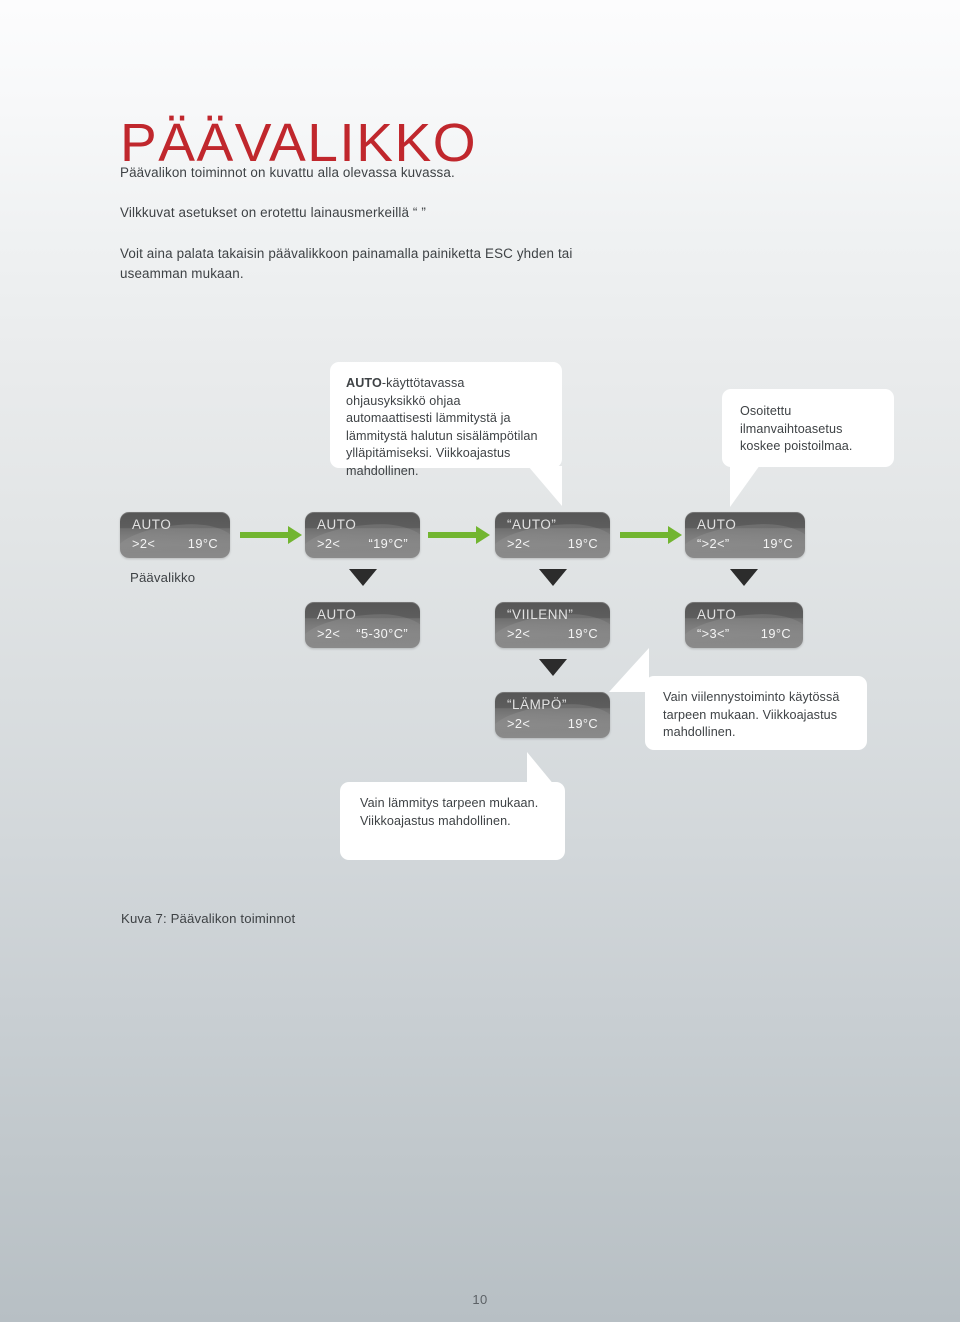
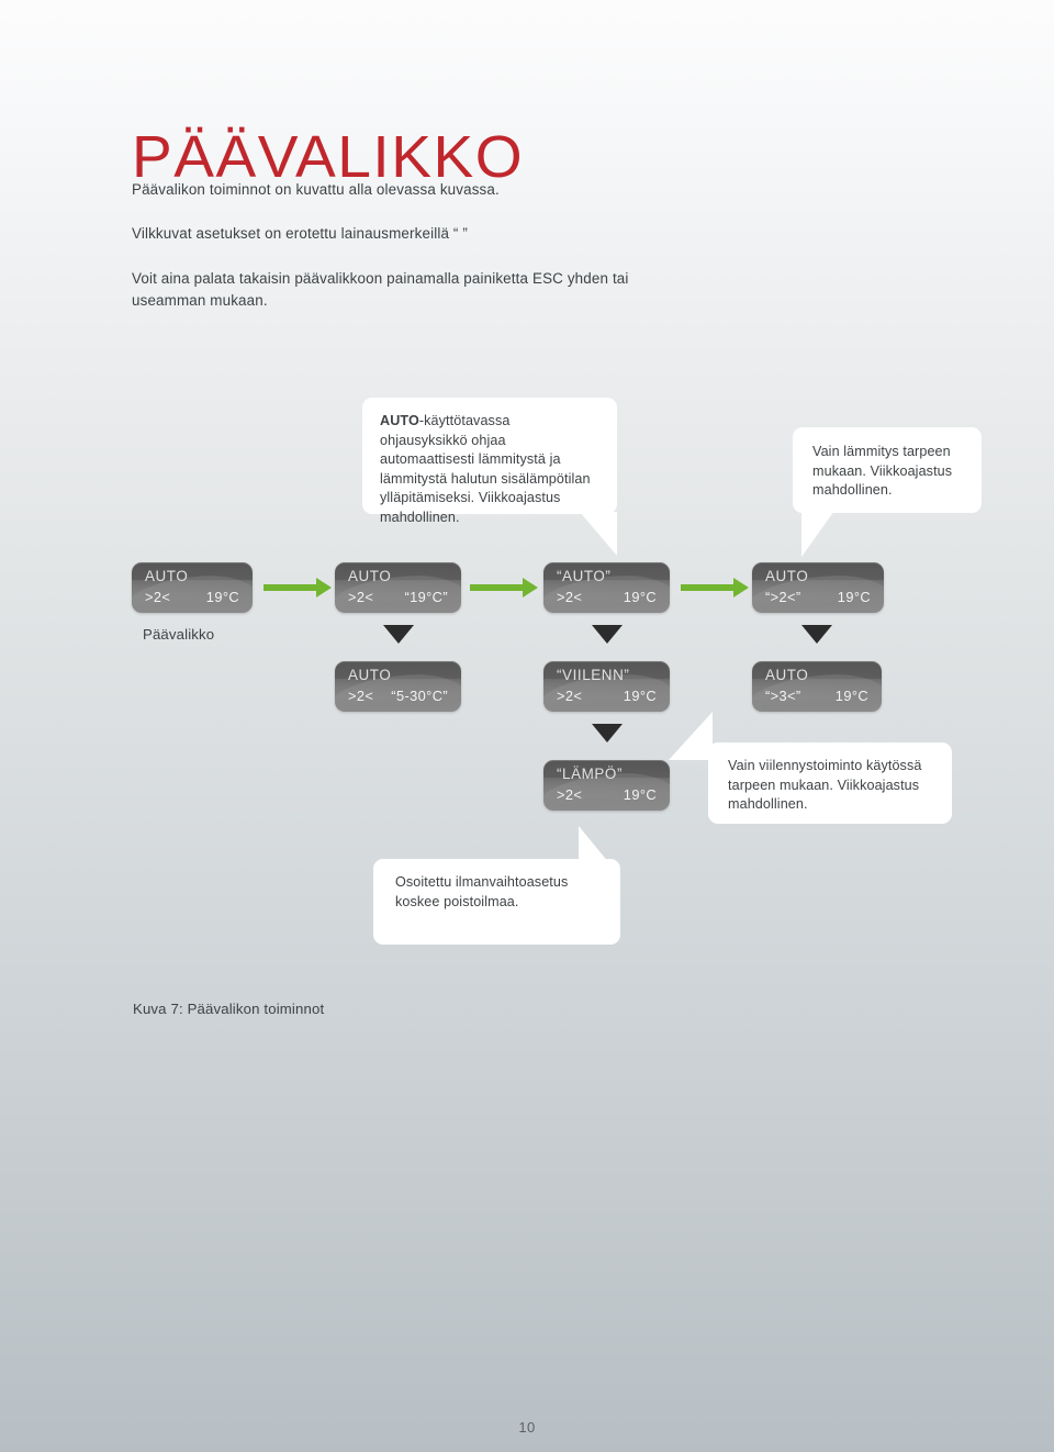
  PÄÄVALIKKO
  Päävalikon toiminnot on kuvattu alla olevassa kuvassa.
  Vilkkuvat asetukset on erotettu lainausmerkeillä “ ”
  Voit aina palata takaisin päävalikkoon painamalla painiketta ESC yhden tai useamman mukaan.
  AUTO-käyttötavassa ohjausyksikkö ohjaa automaattisesti lämmitystä ja lämmitystä halutun sisälämpötilan ylläpitämiseksi. Viikkoajastus mahdollinen.
- Osoitettu ilmanvaihtoasetus koskee poistoilmaa.
+ Vain lämmitys tarpeen mukaan. Viikkoajastus mahdollinen.
  Vain viilennystoiminto käytössä tarpeen mukaan. Viikkoajastus mahdollinen.
- Vain lämmitys tarpeen mukaan. Viikkoajastus mahdollinen.
+ Osoitettu ilmanvaihtoasetus koskee poistoilmaa.
  AUTO
  >2<
  19°C
  AUTO
  >2<
  “19°C”
  “AUTO”
  >2<
  19°C
  AUTO
  “>2<”
  19°C
  AUTO
  >2<
  “5-30°C”
  “VIILENN”
  >2<
  19°C
  AUTO
  “>3<”
  19°C
  “LÄMPÖ”
  >2<
  19°C
  Päävalikko
  Kuva 7: Päävalikon toiminnot
  10
